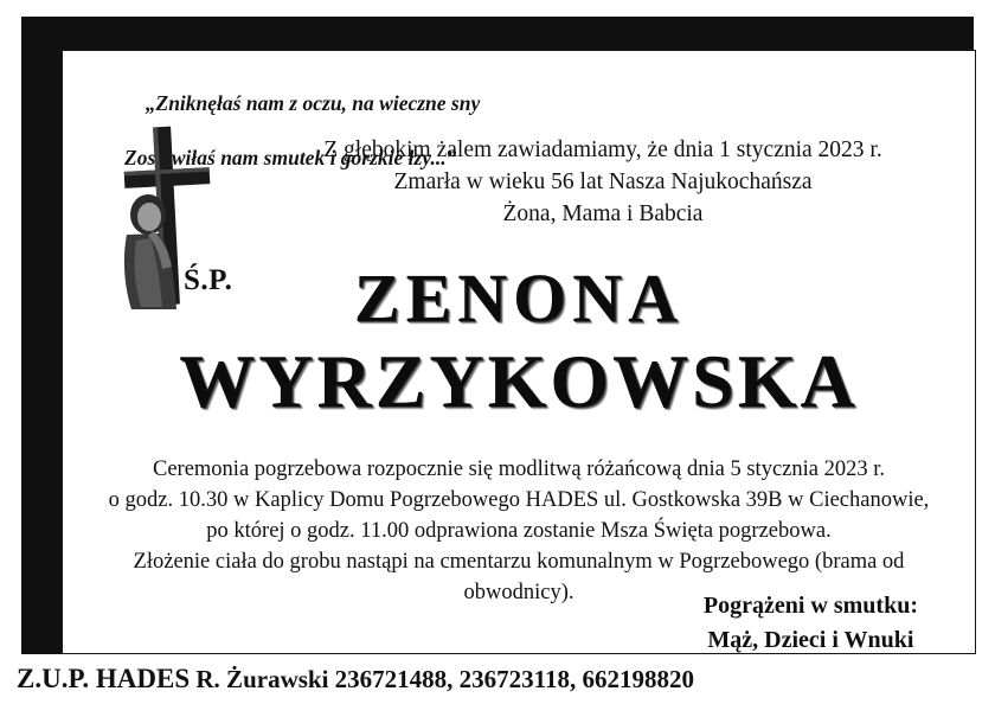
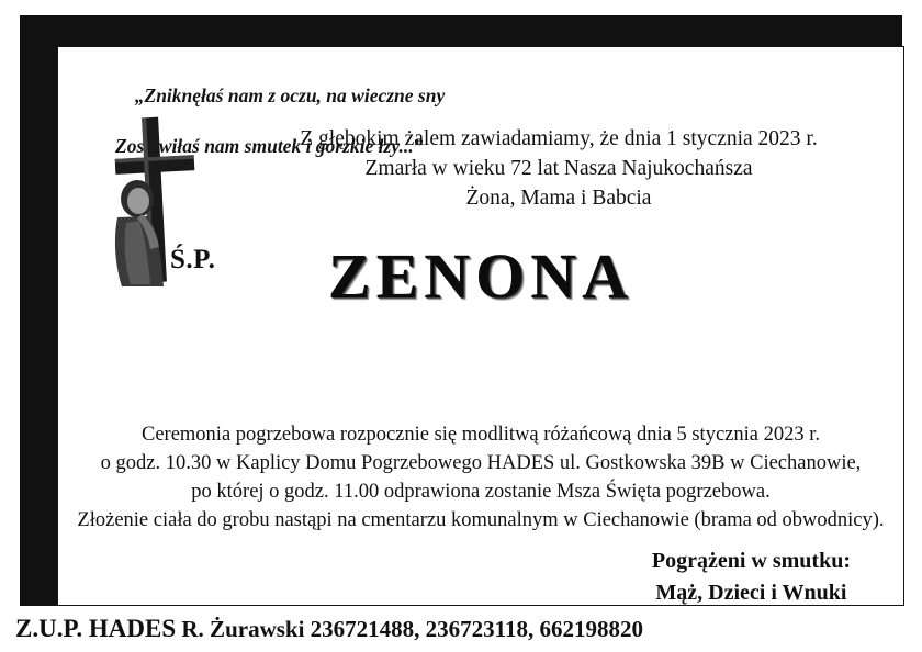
  „Zniknęłaś nam z oczu, na wieczne sny
  Zoswiłaś nam smutek i gorzkie łzy...”
  Ś.P.
  Z głębokim żalem zawiadamiamy, że dnia 1 stycznia 2023 r.
- Zmarła w wieku 56 lat Nasza Najukochańsza
+ Zmarła w wieku 72 lat Nasza Najukochańsza
  Żona, Mama i Babcia
  ZENONA
- WYRZYKOWSKA
  Ceremonia pogrzebowa rozpocznie się modlitwą różańcową dnia 5 stycznia 2023 r.
  o godz. 10.30 w Kaplicy Domu Pogrzebowego HADES ul. Gostkowska 39B w Ciechanowie,
  po której o godz. 11.00 odprawiona zostanie Msza Święta pogrzebowa.
- Złożenie ciała do grobu nastąpi na cmentarzu komunalnym w Pogrzebowego (brama od obwodnicy).
+ Złożenie ciała do grobu nastąpi na cmentarzu komunalnym w Ciechanowie (brama od obwodnicy).
  Pogrążeni w smutku:
  Mąż, Dzieci i Wnuki
  Z.U.P. HADES R. Żurawski 236721488, 236723118, 662198820
